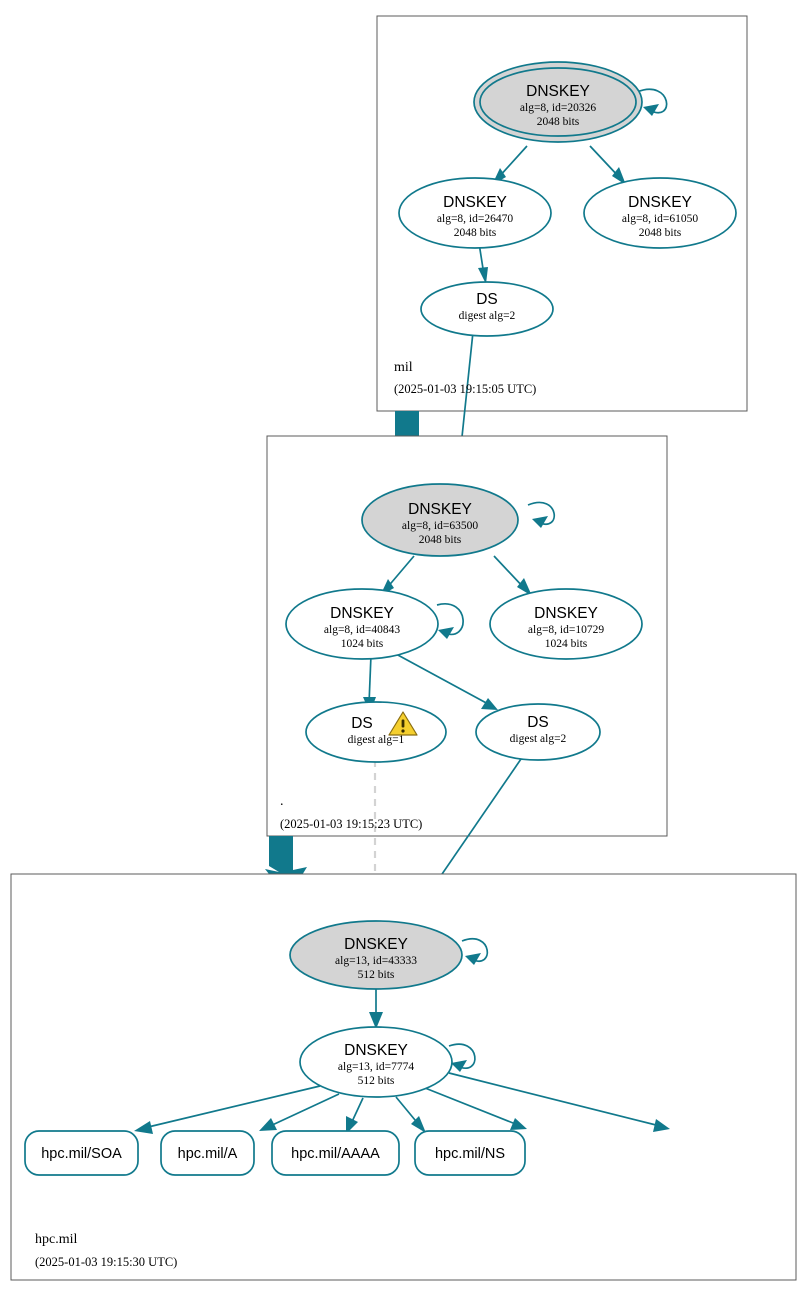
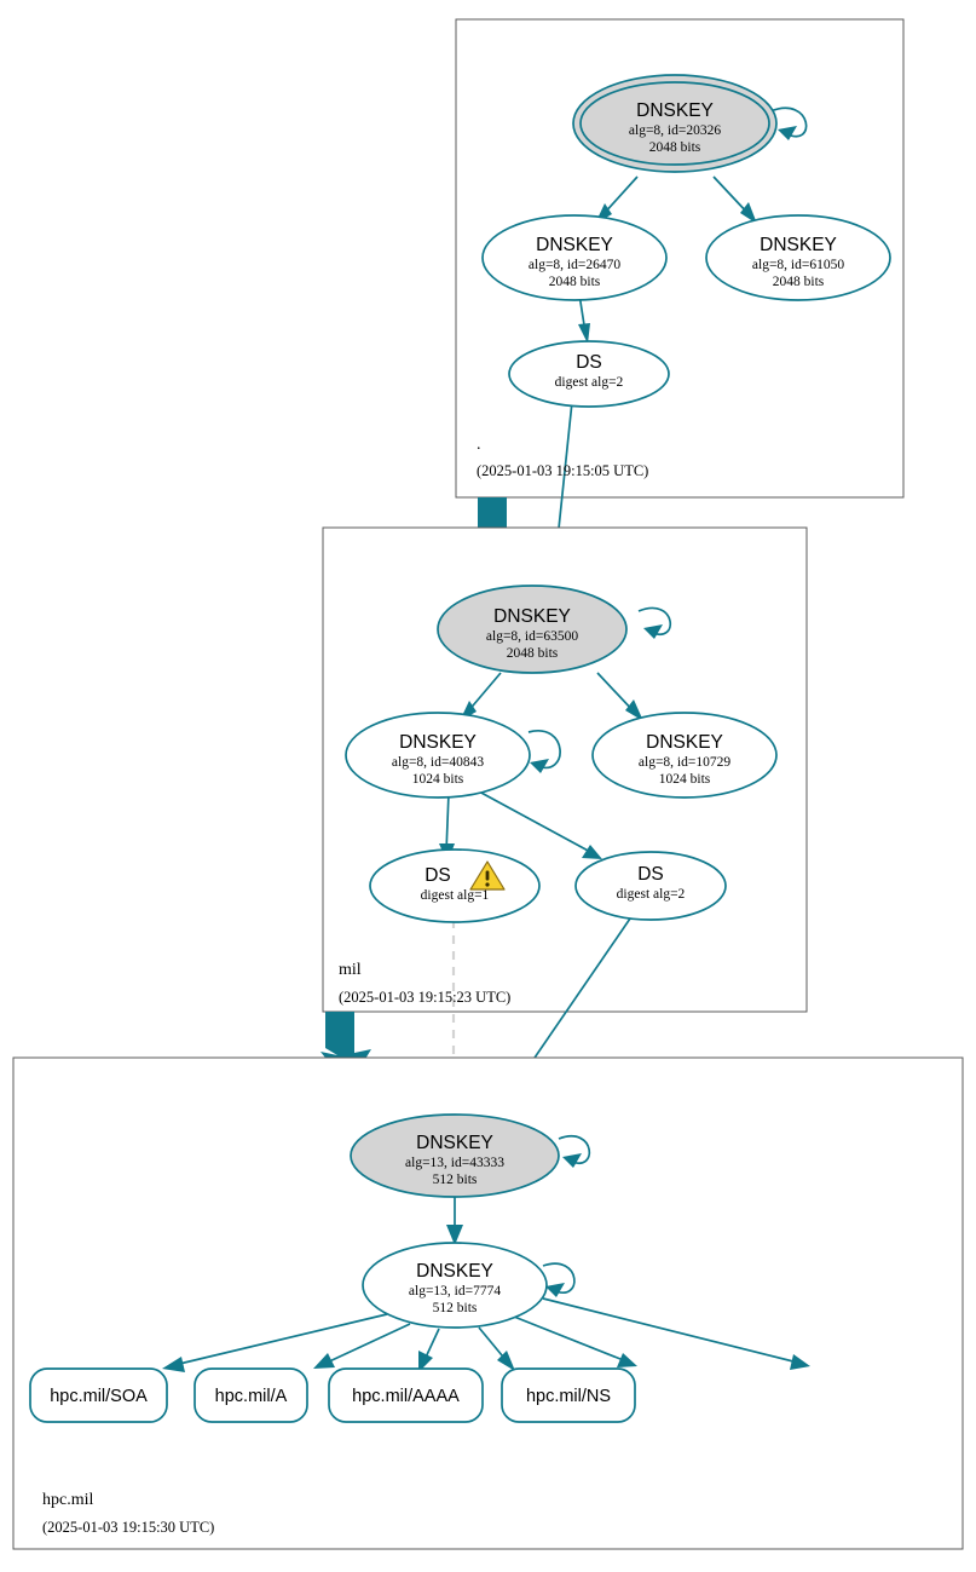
  DNSKEY
  alg=8, id=20326
  2048 bits
  DNSKEY
  alg=8, id=26470
  2048 bits
  DNSKEY
  alg=8, id=61050
  2048 bits
  DS
  digest alg=2
- mil
+ .
  (2025-01-03 19:15:05 UTC)
  DNSKEY
  alg=8, id=63500
  2048 bits
  DNSKEY
  alg=8, id=40843
  1024 bits
  DNSKEY
  alg=8, id=10729
  1024 bits
  DS
  digest alg=1
  DS
  digest alg=2
- .
+ mil
  (2025-01-03 19:15:23 UTC)
  DNSKEY
  alg=13, id=43333
  512 bits
  DNSKEY
  alg=13, id=7774
  512 bits
  hpc.mil/SOA
  hpc.mil/A
  hpc.mil/AAAA
  hpc.mil/NS
  hpc.mil
  (2025-01-03 19:15:30 UTC)
